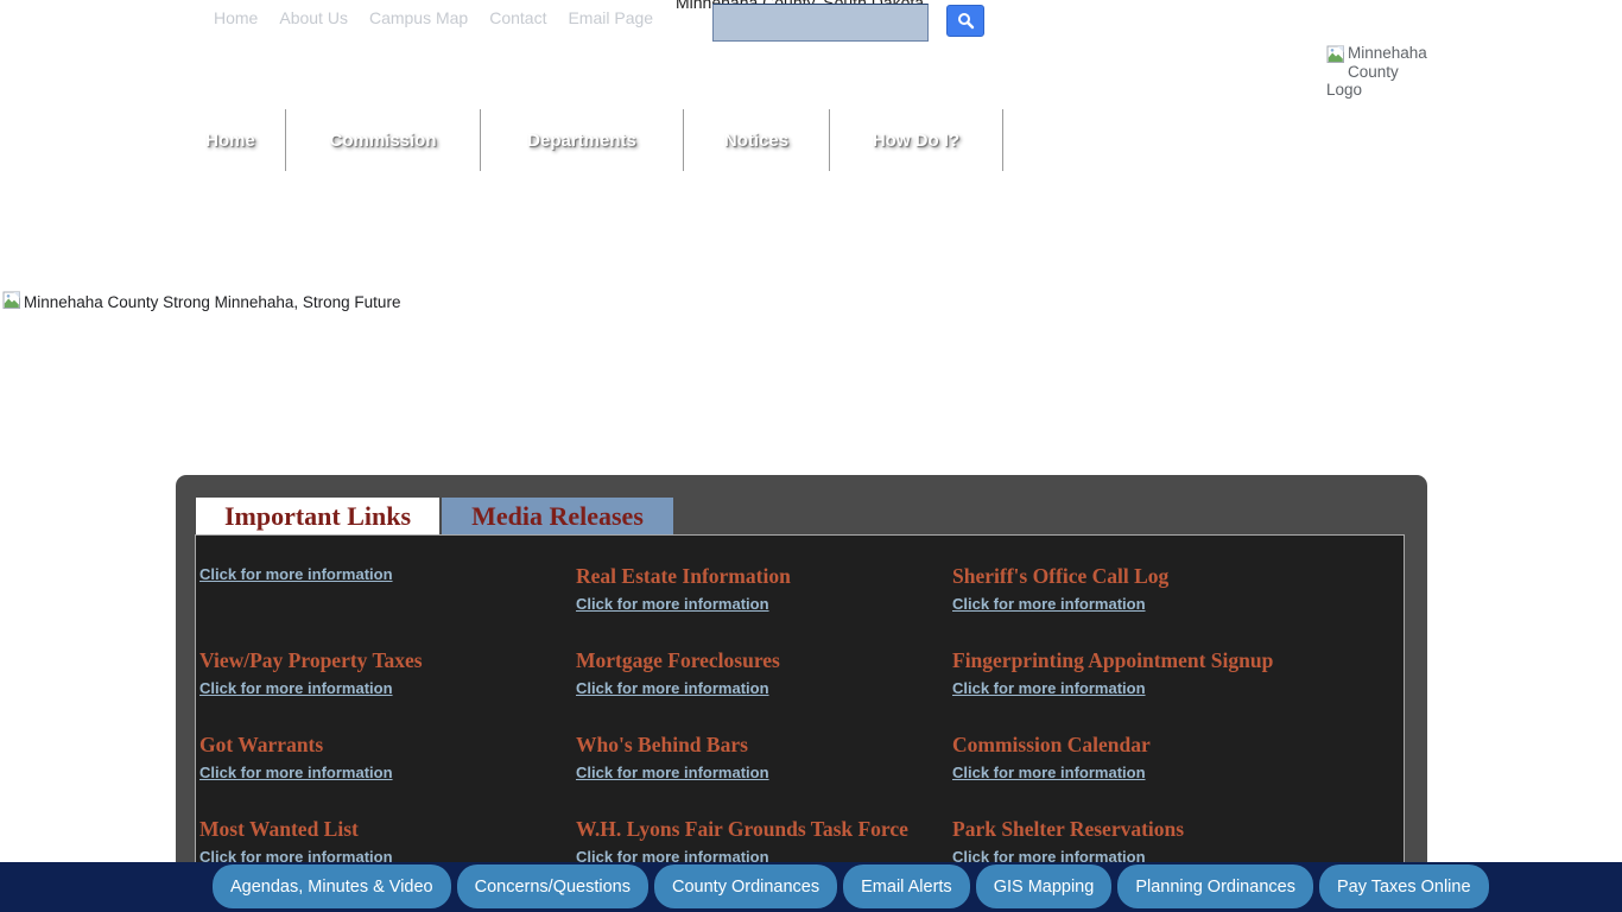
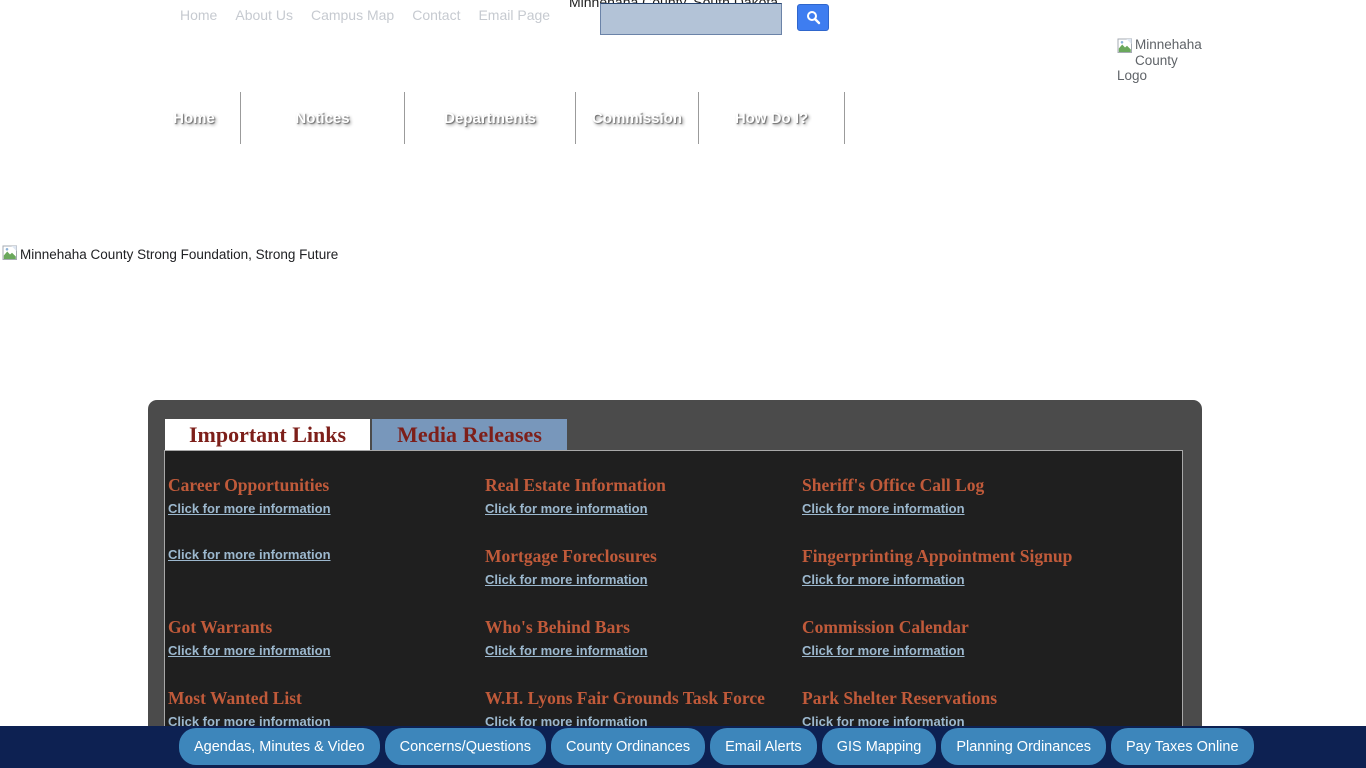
  Home
  About Us
  Campus Map
  Contact
  Email Page
  Minnehaha County, South Dakota
  Minnehaha County Logo
  Home
- Commission
+ Notices
  Departments
- Notices
+ Commission
  How Do I?
- Minnehaha County Strong Minnehaha, Strong Future
+ Minnehaha County Strong Foundation, Strong Future
  Important Links
  Media Releases
+ Career Opportunities
  Click for more information
  Real Estate Information
  Click for more information
  Sheriff's Office Call Log
  Click for more information
- View/Pay Property Taxes
  Click for more information
  Mortgage Foreclosures
  Click for more information
  Fingerprinting Appointment Signup
  Click for more information
  Got Warrants
  Click for more information
  Who's Behind Bars
  Click for more information
  Commission Calendar
  Click for more information
  Most Wanted List
  Click for more information
  W.H. Lyons Fair Grounds Task Force
  Click for more information
  Park Shelter Reservations
  Click for more information
  Agendas, Minutes & Video
  Concerns/Questions
  County Ordinances
  Email Alerts
  GIS Mapping
  Planning Ordinances
  Pay Taxes Online
